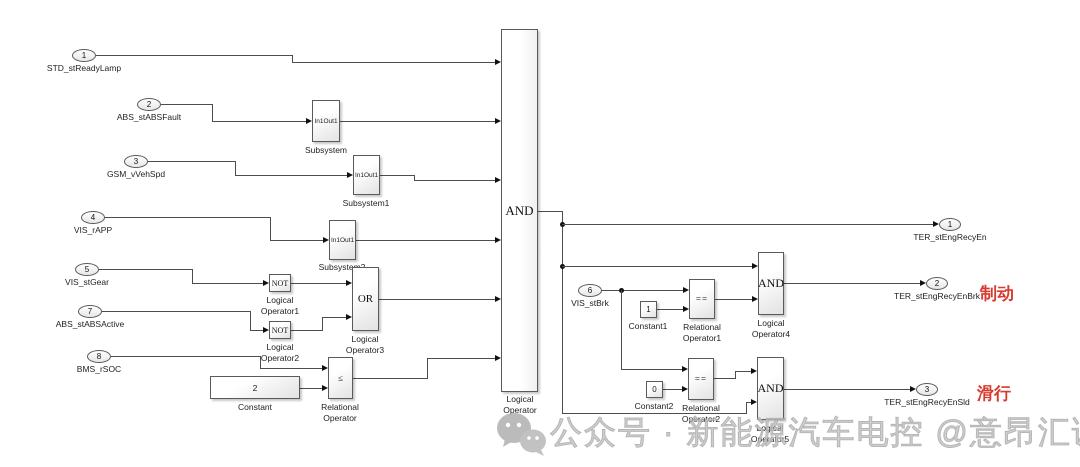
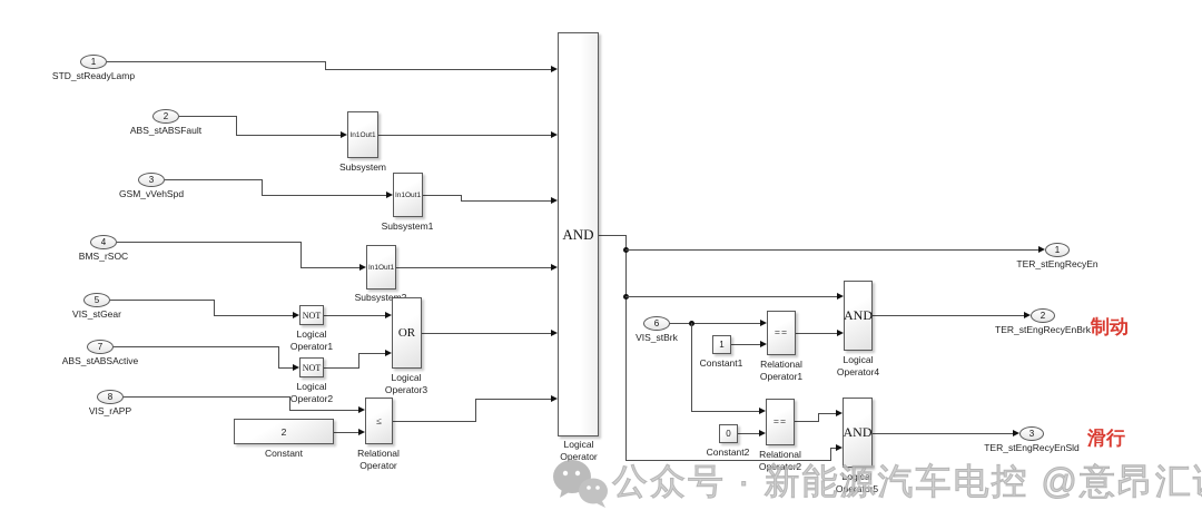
  1
  STD_stReadyLamp
  2
  ABS_stABSFault
  3
  GSM_vVehSpd
  4
- VIS_rAPP
+ BMS_rSOC
  5
  VIS_stGear
  7
  ABS_stABSActive
  8
- BMS_rSOC
+ VIS_rAPP
  6
  VIS_stBrk
  1
  TER_stEngRecyEn
  2
  TER_stEngRecyEnBrk
  3
  TER_stEngRecyEnSld
  Subsystem
  Subsystem1
  Subsyst
  NOT
  Logical
  Operator1
  NOT
  Logical
  Operator2
  OR
  Logical
  Operator3
  2
  Constant
  ≤
  Relational
  Operator
  AND
  Logical
  Operator
  1
  Constant1
  ==
  Relational
  Operator1
  AND
  Logical
  Operator4
  0
  Constant2
  ==
  Relational
  Operator2
  AND
  Logical
  Operator5
  制动
  滑行
  公众号 · 新能源汽车电控 @意昂汇
